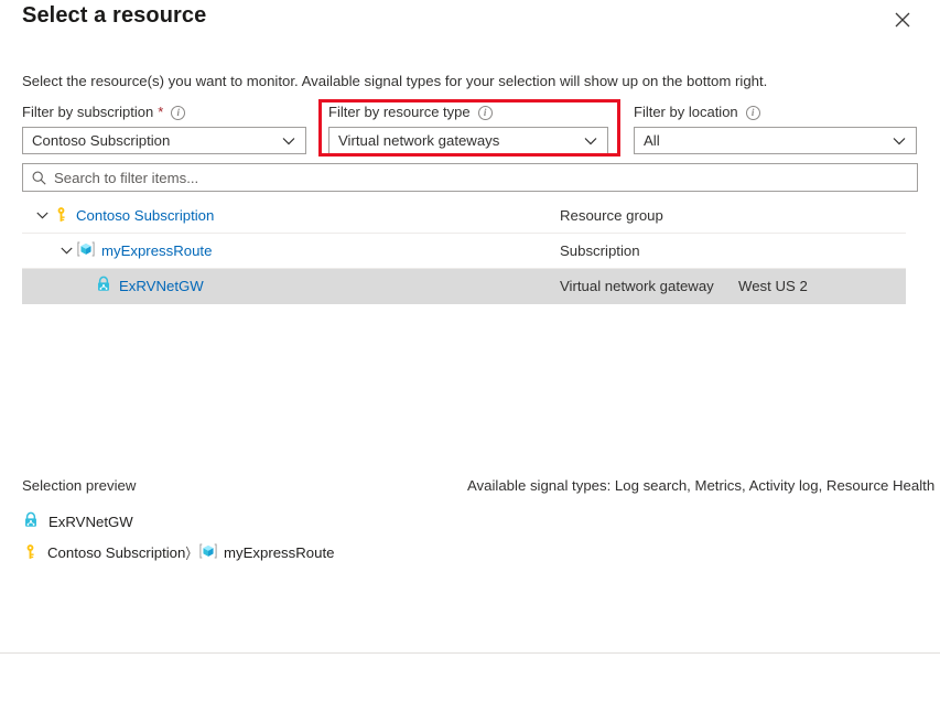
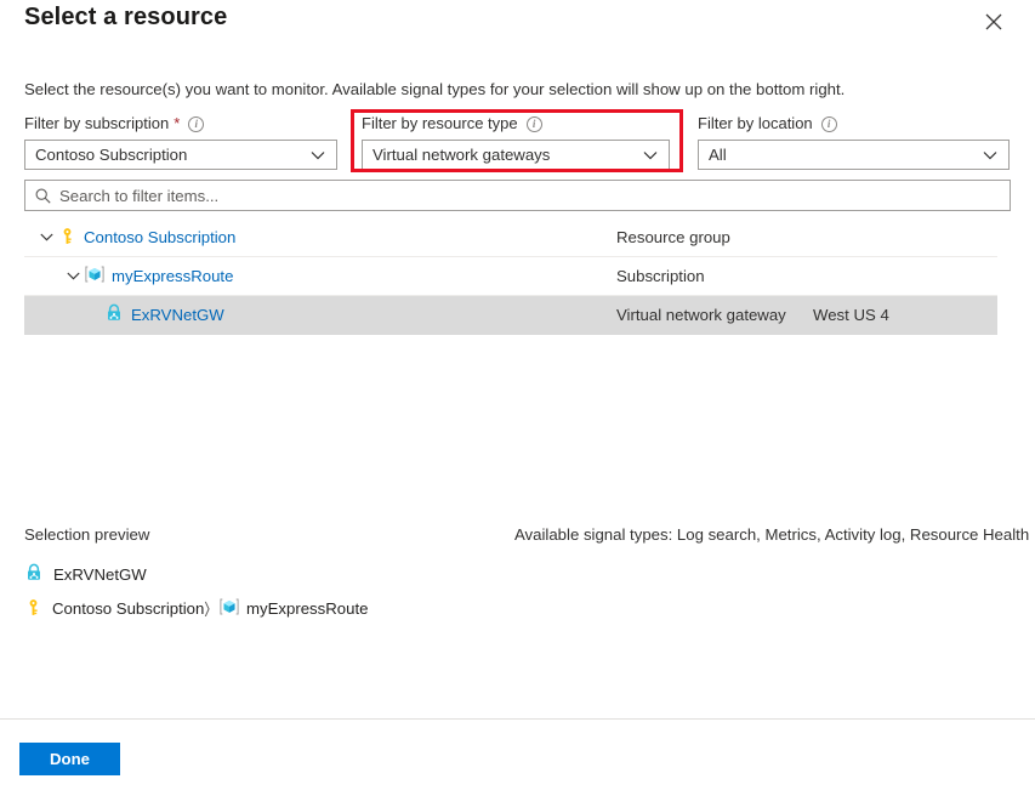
  Select a resource
  Select the resource(s) you want to monitor. Available signal types for your selection will show up on the bottom right.
  Filter by subscription
  *
  i
  Contoso Subscription
  Filter by resource type
  i
  Virtual network gateways
  Filter by location
  i
  All
  Search to filter items...
  Contoso Subscription
  Resource group
  myExpressRoute
  Subscription
  ExRVNetGW
  Virtual network gateway
- West US 2
+ West US 4
  Selection preview
  Available signal types: Log search, Metrics, Activity log, Resource Health
  ExRVNetGW
  Contoso Subscription
  〉
  myExpressRoute
+ Done
